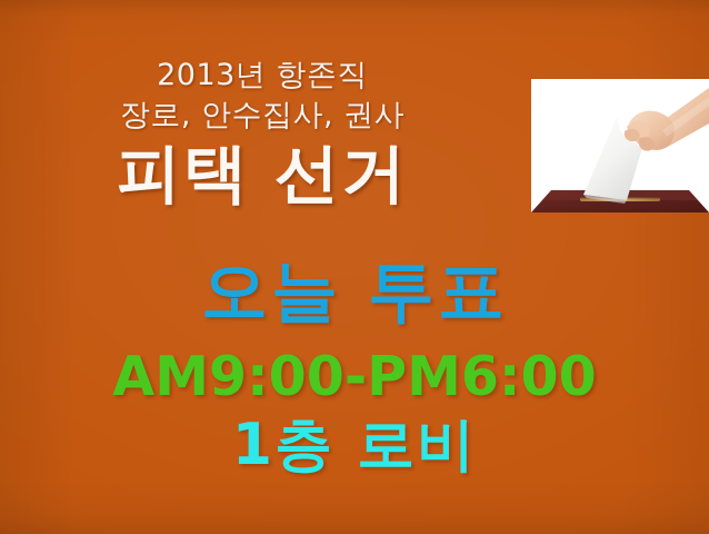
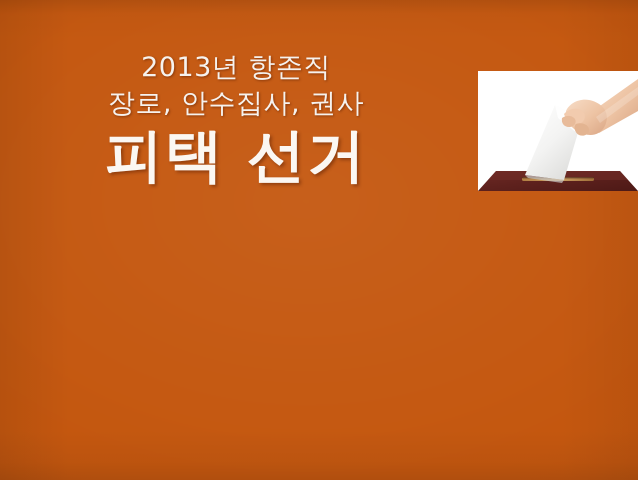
  2013년 항존직
  장로, 안수집사, 권사
  피택 선거
- 오늘 투표
- AM9:00-PM6:00
- 1층 로비
